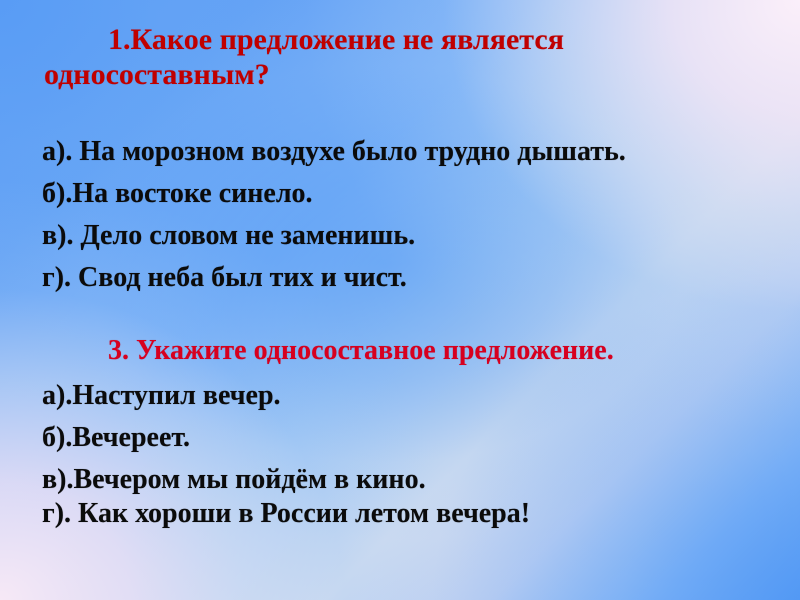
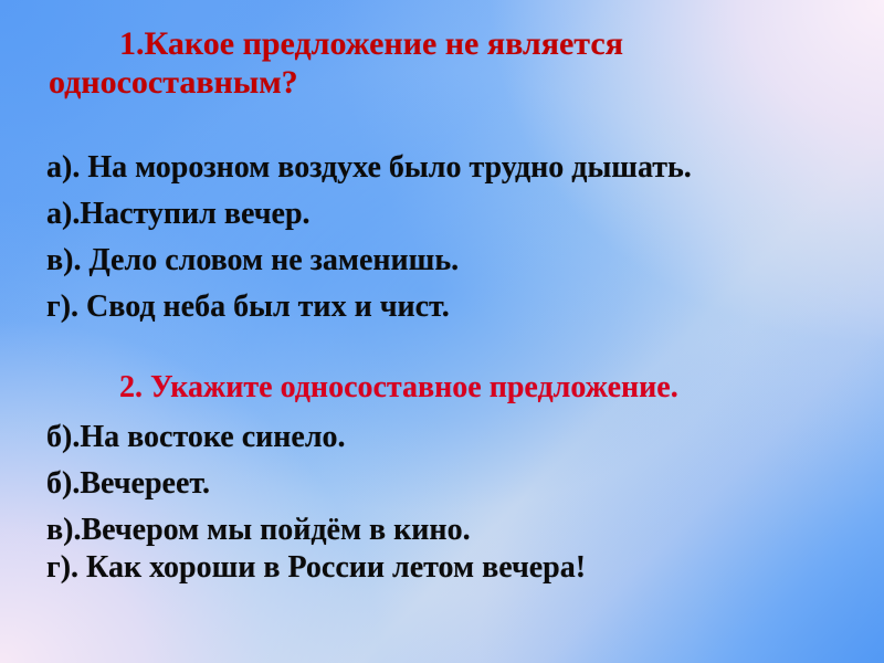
  1.Какое предложение не является односоставным?
  а). На морозном воздухе было трудно дышать.
- б).На востоке синело.
+ а).Наступил вечер.
  в). Дело словом не заменишь.
  г). Свод неба был тих и чист.
- 3. Укажите односоставное предложение.
+ 2. Укажите односоставное предложение.
- а).Наступил вечер.
+ б).На востоке синело.
  б).Вечереет.
  в).Вечером мы пойдём в кино.
  г). Как хороши в России летом вечера!
